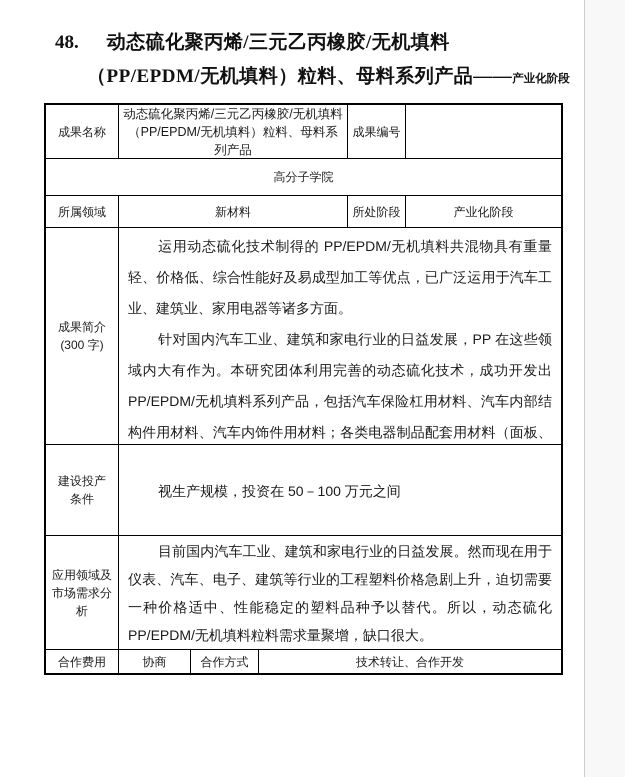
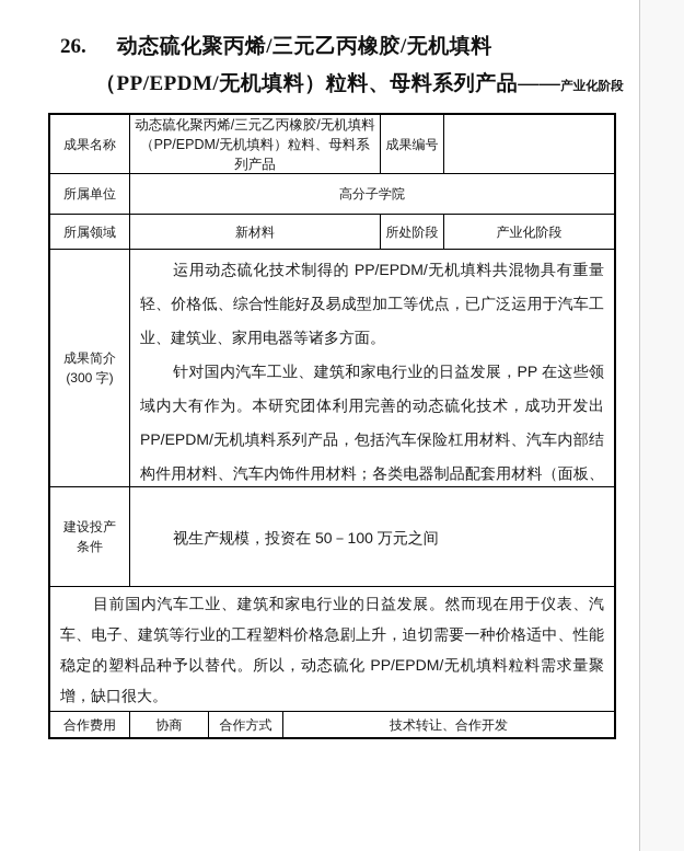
- 48. 动态硫化聚丙烯/三元乙丙橡胶/无机填料
+ 26. 动态硫化聚丙烯/三元乙丙橡胶/无机填料
  （PP/EPDM/无机填料）粒料、母料系列产品——产业化阶段
  成果名称
  动态硫化聚丙烯/三元乙丙橡胶/无机填料（PP/EPDM/无机填料）粒料、母料系列产品
  成果编号
+ 所属单位
  高分子学院
  所属领域
  新材料
  所处阶段
  产业化阶段
  成果简介
  (300 字)
  运用动态硫化技术制得的 PP/EPDM/无机填料共混物具有重量轻、价格低、综合性能好及易成型加工等优点，已广泛运用于汽车工业、建筑业、家用电器等诸多方面。
  针对国内汽车工业、建筑和家电行业的日益发展，PP 在这些领域内大有作为。本研究团体利用完善的动态硫化技术，成功开发出 PP/EPDM/无机填料系列产品，包括汽车保险杠用材料、汽车内部结构件用材料、汽车内饰件用材料；各类电器制品配套用材料（面板、
  建设投产
  条件
  视生产规模，投资在 50－100 万元之间
- 应用领域及市场需求分析
  目前国内汽车工业、建筑和家电行业的日益发展。然而现在用于仪表、汽车、电子、建筑等行业的工程塑料价格急剧上升，迫切需要一种价格适中、性能稳定的塑料品种予以替代。所以，动态硫化 PP/EPDM/无机填料粒料需求量聚增，缺口很大。
  合作费用
  协商
  合作方式
  技术转让、合作开发
